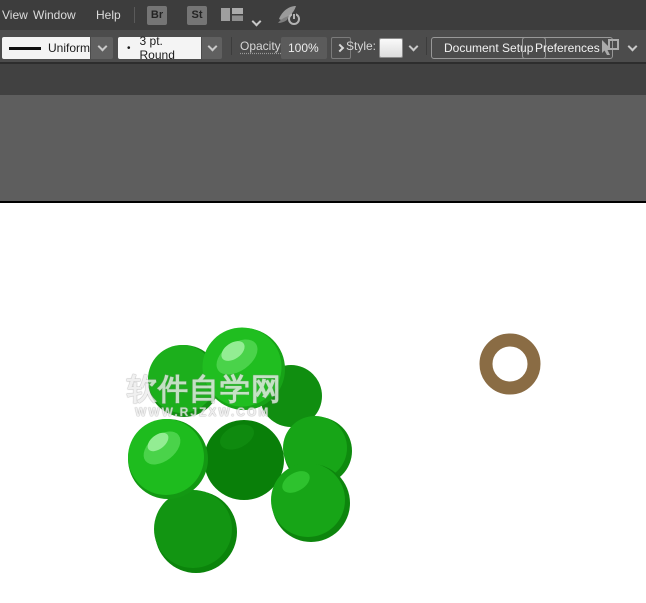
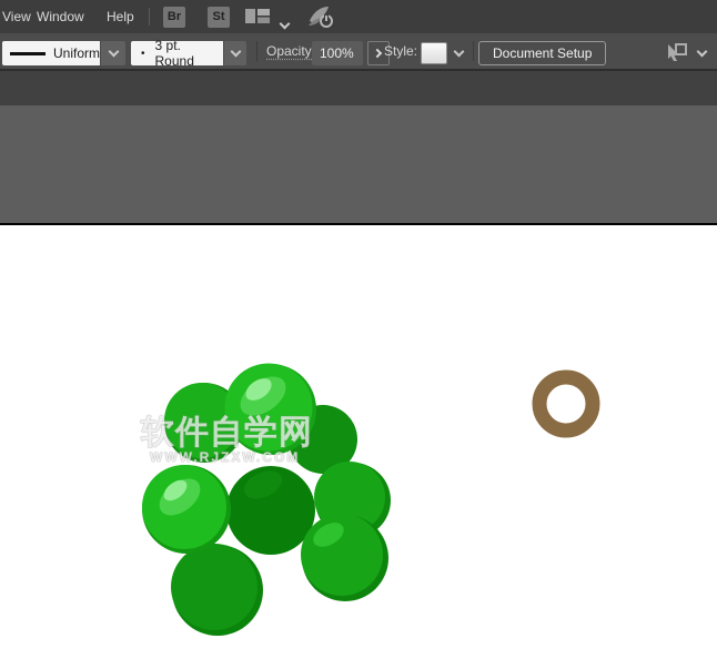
  View
  Window
  Help
  Br
  St
  Uniform
  •
  3 pt. Round
  Opacity
  100%
  Style:
  Document Setup
- Preferences
  软件自学网
  WWW.RJZXW.COM
